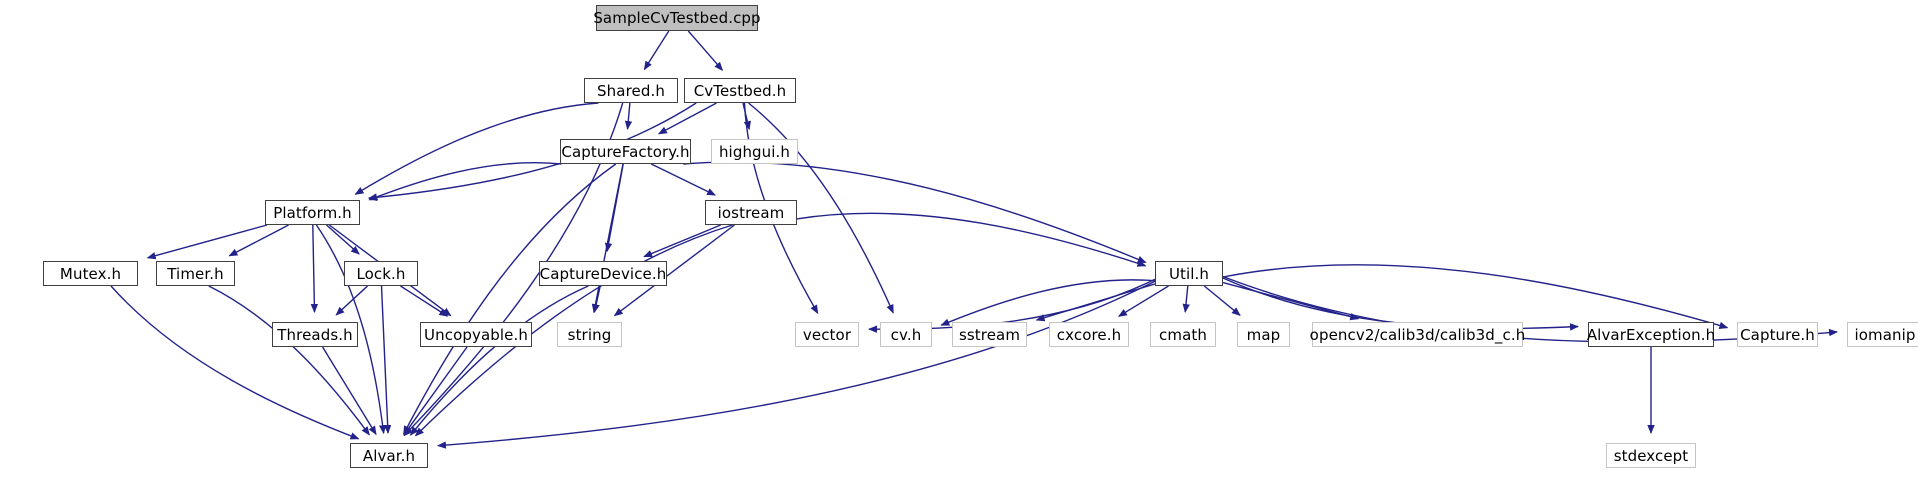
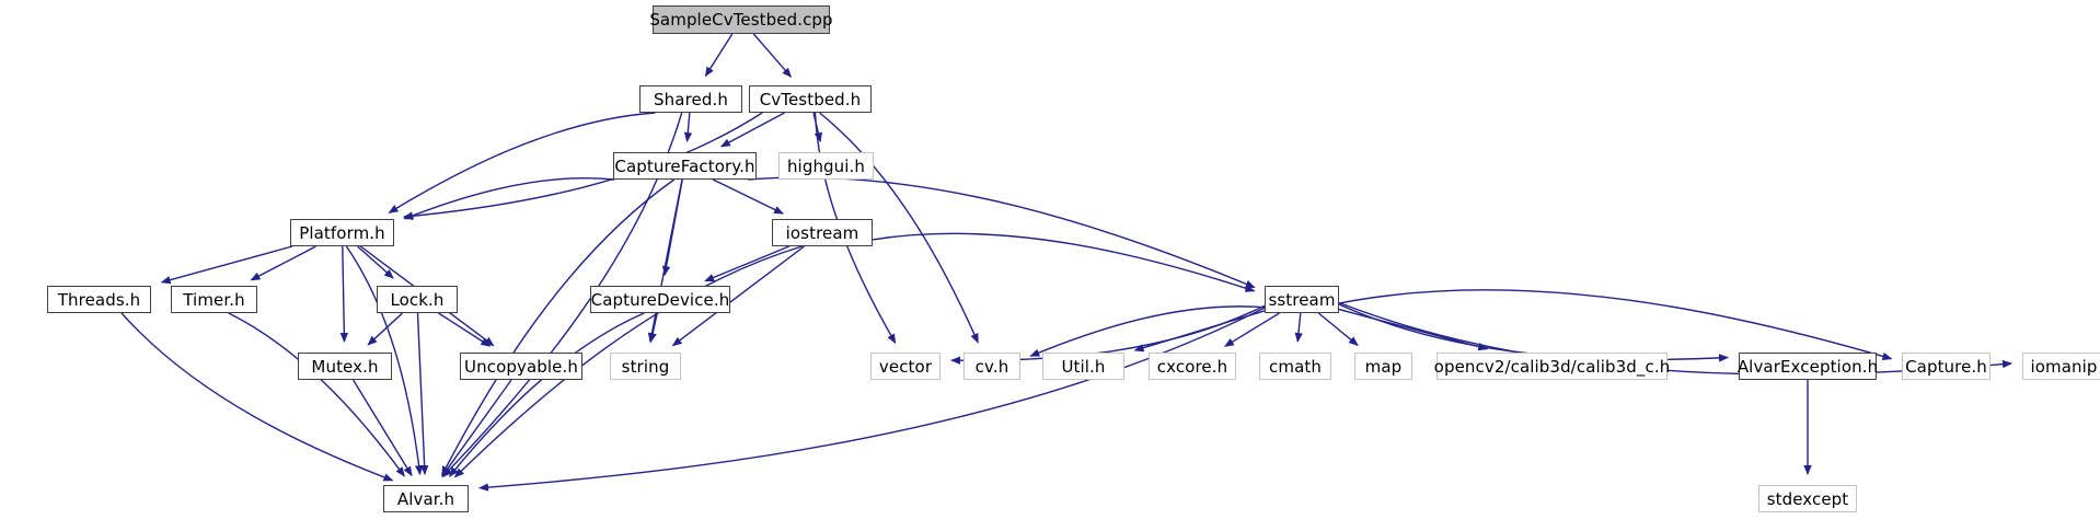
  SampleCvTestbed.cpp
  Shared.h
  CvTestbed.h
  CaptureFactory.h
  highgui.h
  Platform.h
  iostream
- Mutex.h
+ Threads.h
  Timer.h
  Lock.h
  CaptureDevice.h
- Util.h
+ sstream
- Threads.h
+ Mutex.h
  Uncopyable.h
  string
  vector
  cv.h
- sstream
+ Util.h
  cxcore.h
  cmath
  map
  opencv2/calib3d/calib3d_c.h
  AlvarException.h
  Capture.h
  iomanip
  Alvar.h
  stdexcept
